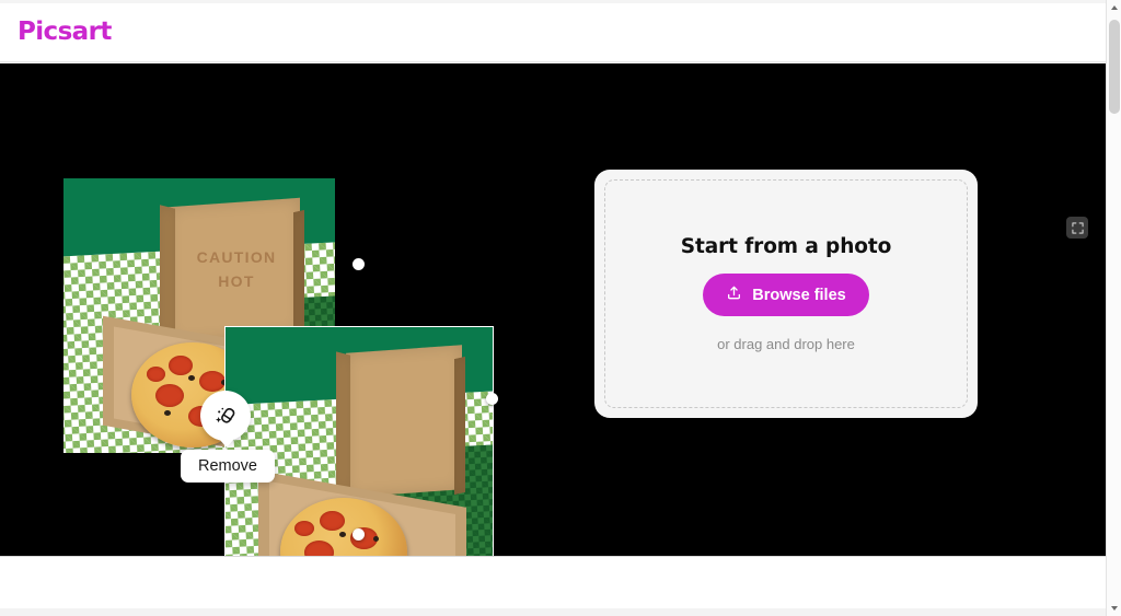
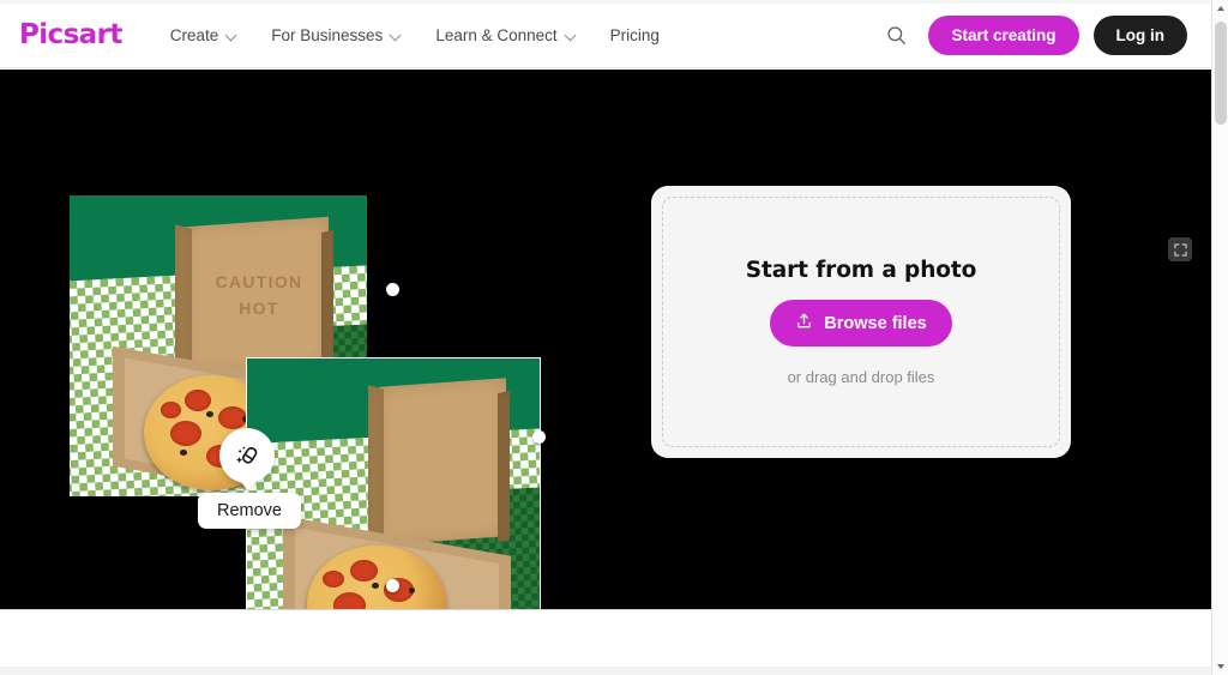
  Picsart
+ Create
+ For Businesses
+ Learn & Connect
+ Pricing
+ Start creating
+ Log in
  CAUTION
  HOT
  Remove
  Start from a photo
  Browse files
- or drag and drop here
+ or drag and drop files
